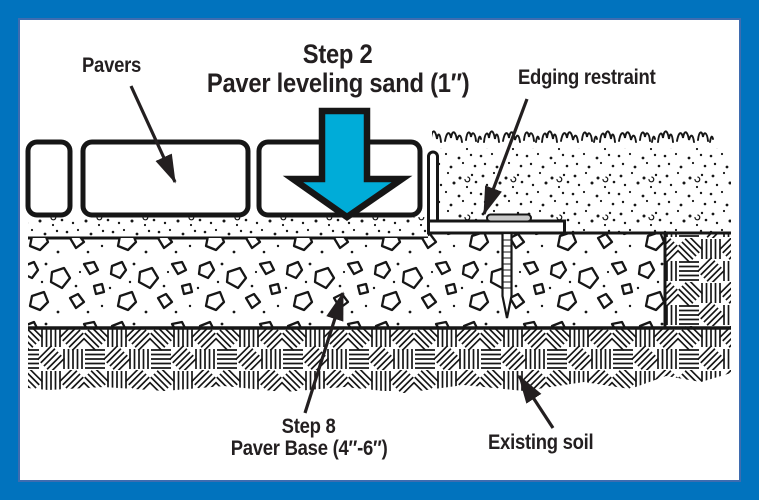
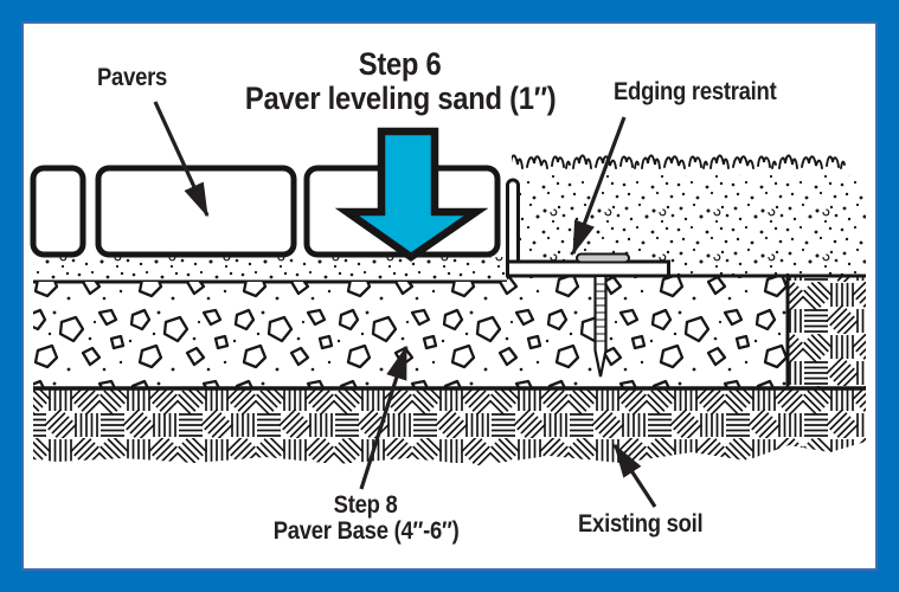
- Step 2
+ Step 6
  Paver leveling sand (1″)
  Pavers
  Edging restraint
  Step 8
  Paver Base (4″-6″)
  Existing soil
